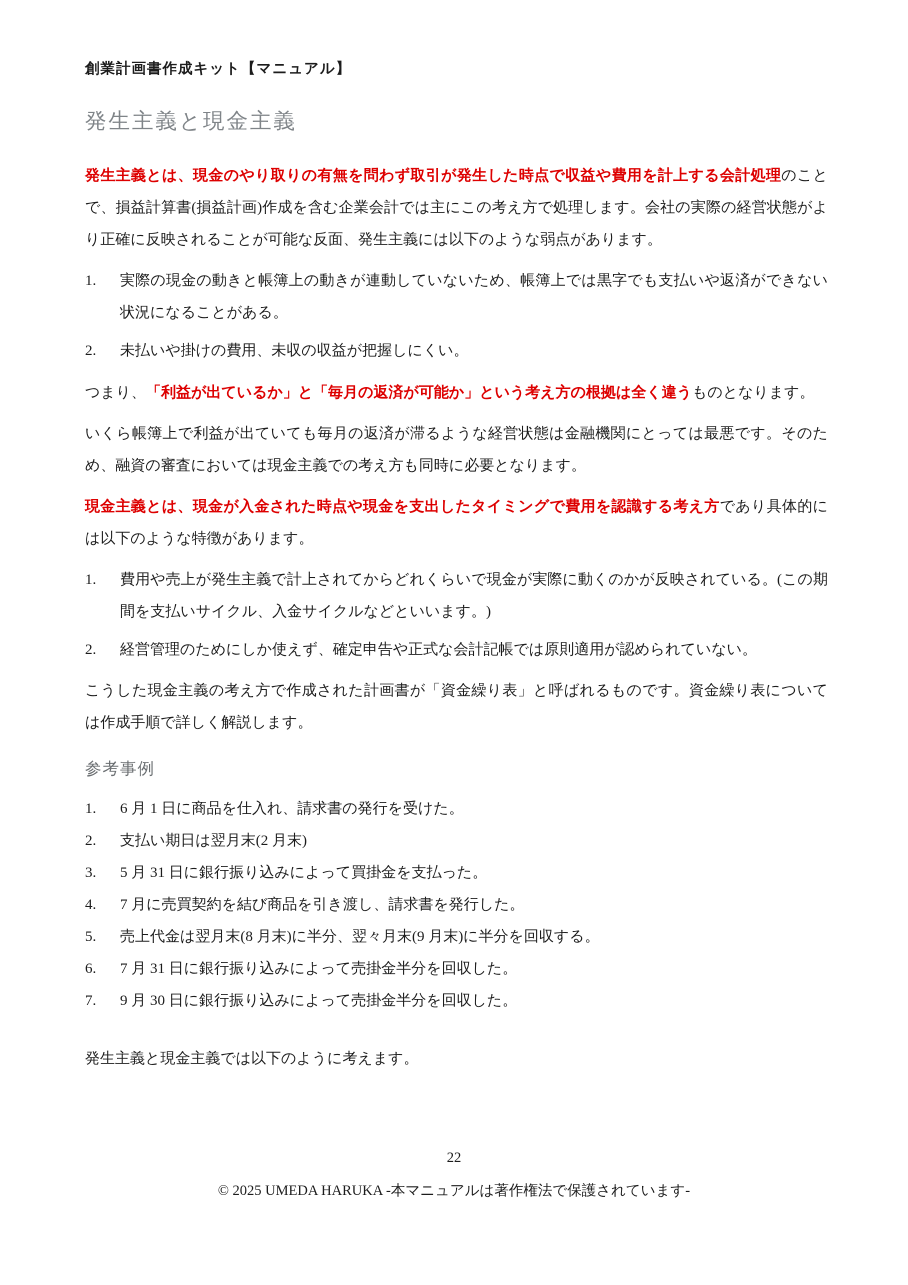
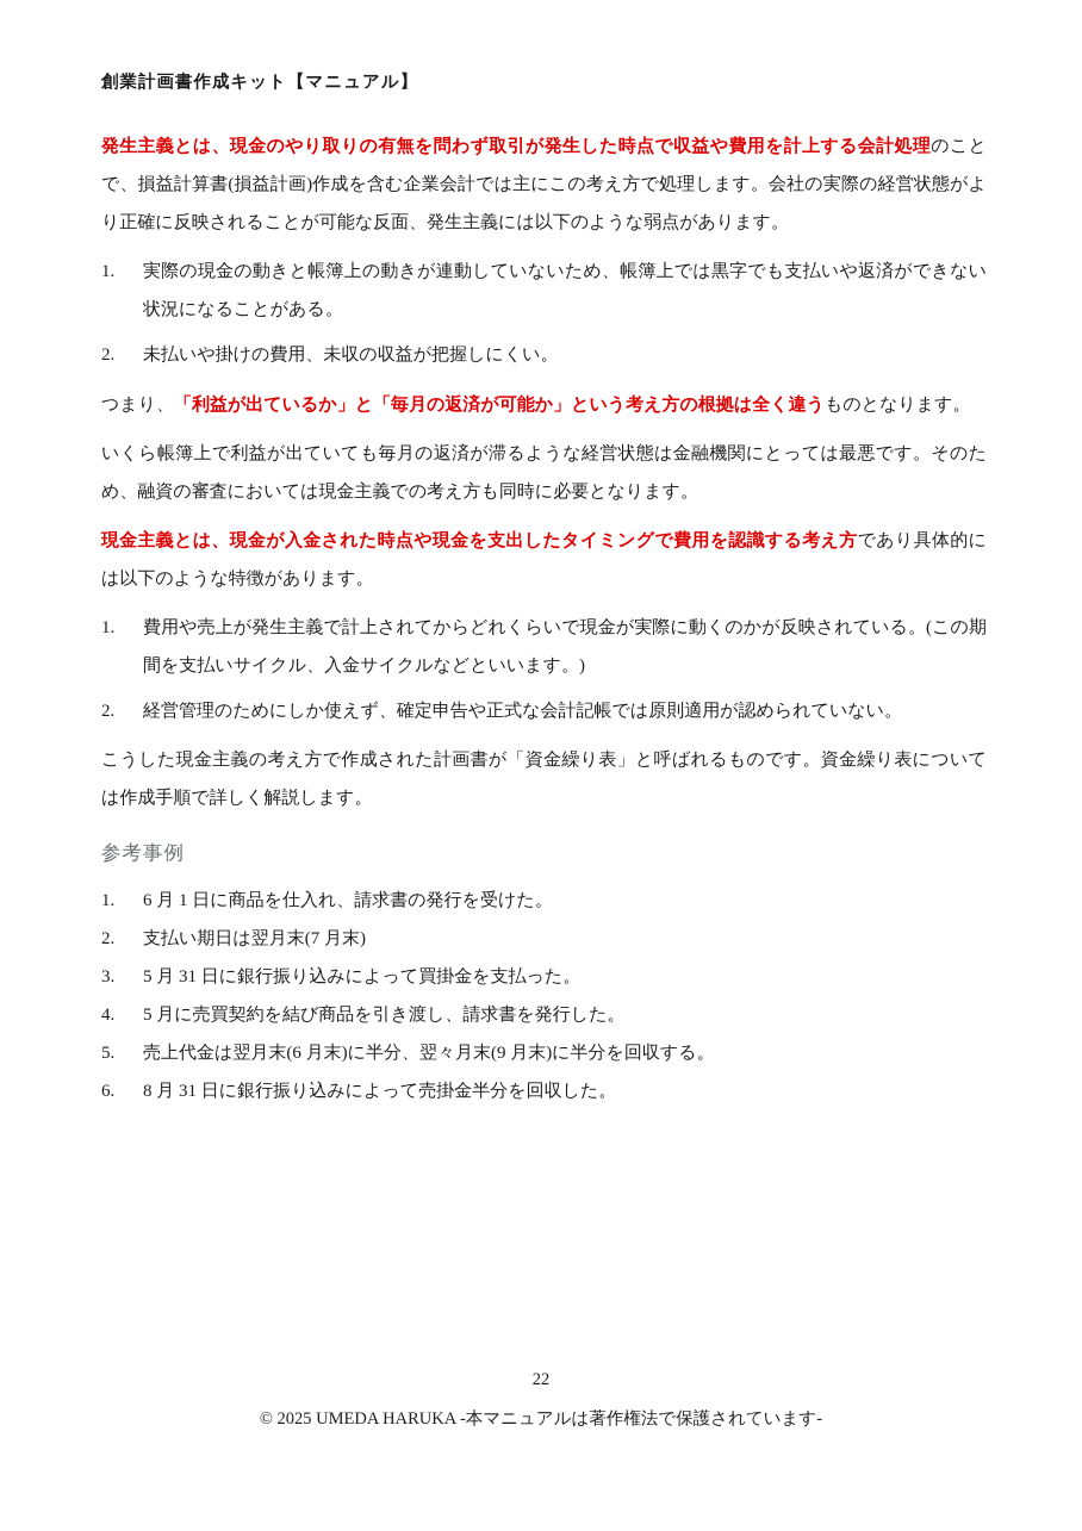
  創業計画書作成キット【マニュアル】
- 発生主義と現金主義
  発生主義とは、現金のやり取りの有無を問わず取引が発生した時点で収益や費用を計上する会計処理のことで、損益計算書(損益計画)作成を含む企業会計では主にこの考え方で処理します。会社の実際の経営状態がより正確に反映されることが可能な反面、発生主義には以下のような弱点があります。
  1.
  実際の現金の動きと帳簿上の動きが連動していないため、帳簿上では黒字でも支払いや返済ができない状況になることがある。
  2.
  未払いや掛けの費用、未収の収益が把握しにくい。
  つまり、「利益が出ているか」と「毎月の返済が可能か」という考え方の根拠は全く違うものとなります。
  いくら帳簿上で利益が出ていても毎月の返済が滞るような経営状態は金融機関にとっては最悪です。そのため、融資の審査においては現金主義での考え方も同時に必要となります。
  現金主義とは、現金が入金された時点や現金を支出したタイミングで費用を認識する考え方であり具体的には以下のような特徴があります。
  1.
  費用や売上が発生主義で計上されてからどれくらいで現金が実際に動くのかが反映されている。(この期間を支払いサイクル、入金サイクルなどといいます。)
  2.
  経営管理のためにしか使えず、確定申告や正式な会計記帳では原則適用が認められていない。
  こうした現金主義の考え方で作成された計画書が「資金繰り表」と呼ばれるものです。資金繰り表については作成手順で詳しく解説します。
  参考事例
  1.
  6 月 1 日に商品を仕入れ、請求書の発行を受けた。
  2.
- 支払い期日は翌月末(2 月末)
+ 支払い期日は翌月末(7 月末)
  3.
  5 月 31 日に銀行振り込みによって買掛金を支払った。
  4.
- 7 月に売買契約を結び商品を引き渡し、請求書を発行した。
+ 5 月に売買契約を結び商品を引き渡し、請求書を発行した。
  5.
- 売上代金は翌月末(8 月末)に半分、翌々月末(9 月末)に半分を回収する。
+ 売上代金は翌月末(6 月末)に半分、翌々月末(9 月末)に半分を回収する。
  6.
- 7 月 31 日に銀行振り込みによって売掛金半分を回収した。
+ 8 月 31 日に銀行振り込みによって売掛金半分を回収した。
- 7.
- 9 月 30 日に銀行振り込みによって売掛金半分を回収した。
- 発生主義と現金主義では以下のように考えます。
  22
  © 2025 UMEDA HARUKA -本マニュアルは著作権法で保護されています-
